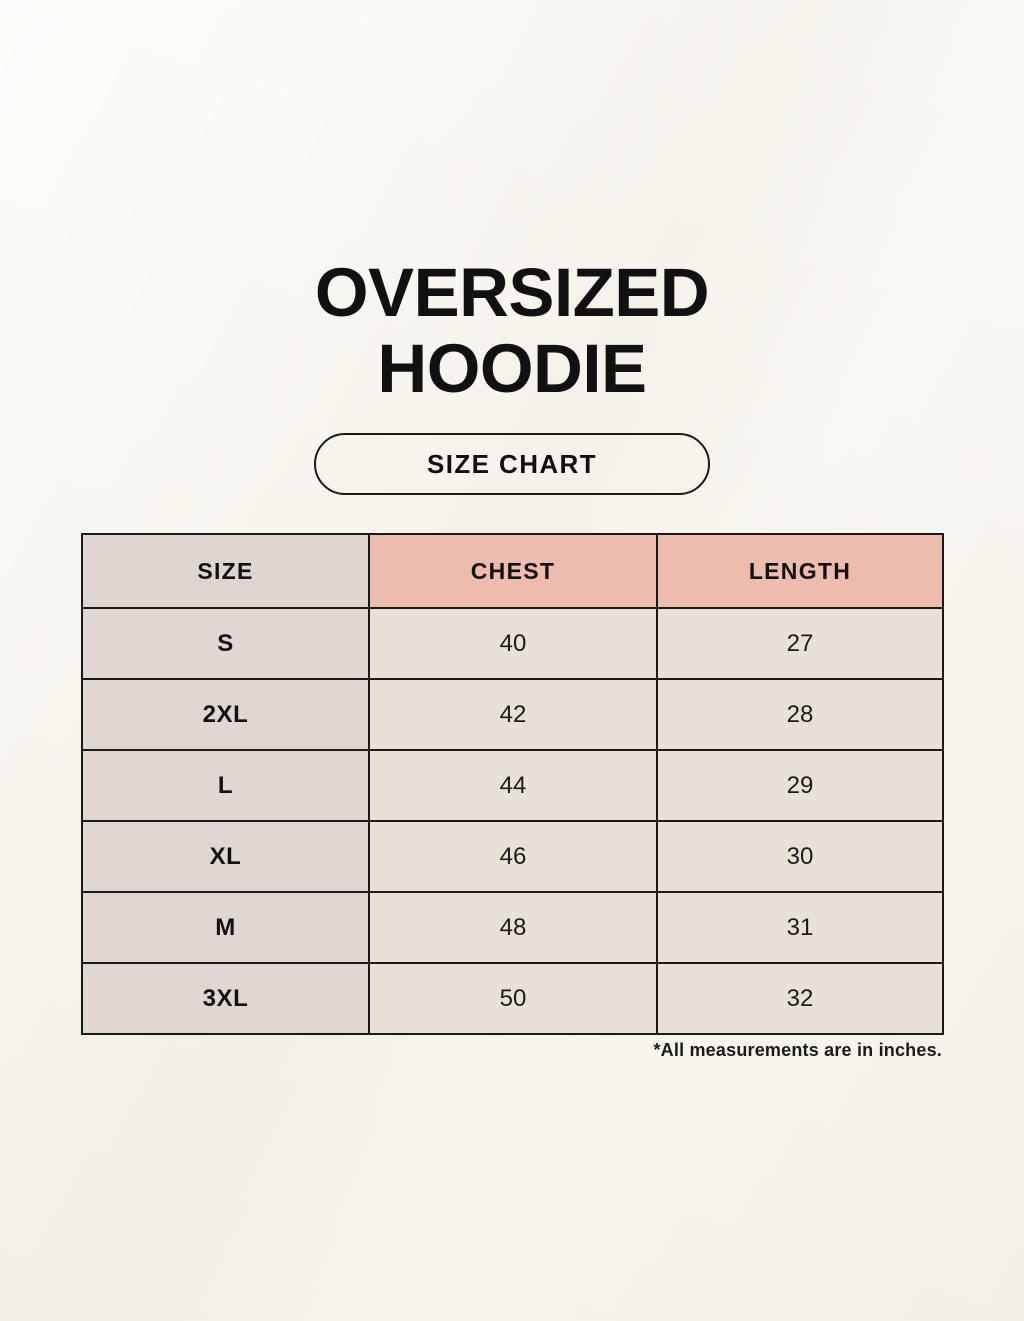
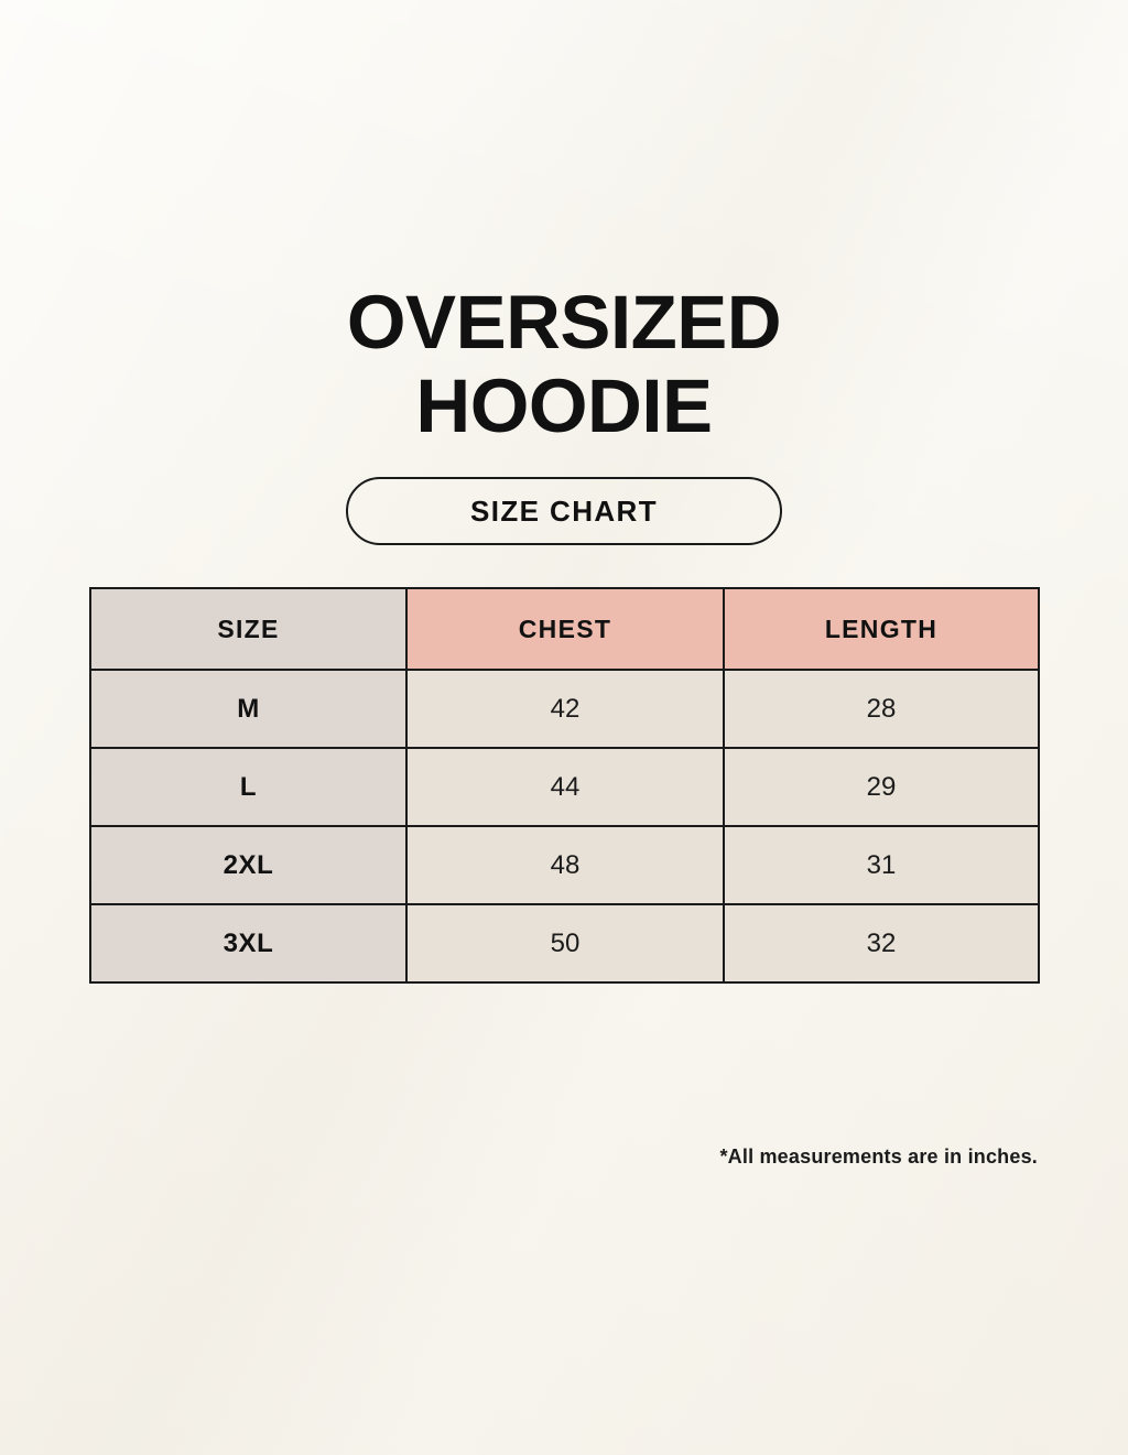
  OVERSIZED
  HOODIE
  SIZE CHART
  SIZE	CHEST	LENGTH
- S	40	27
- 2XL	42	28
+ M	42	28
  L	44	29
- XL	46	30
- M	48	31
+ 2XL	48	31
  3XL	50	32
  *All measurements are in inches.
